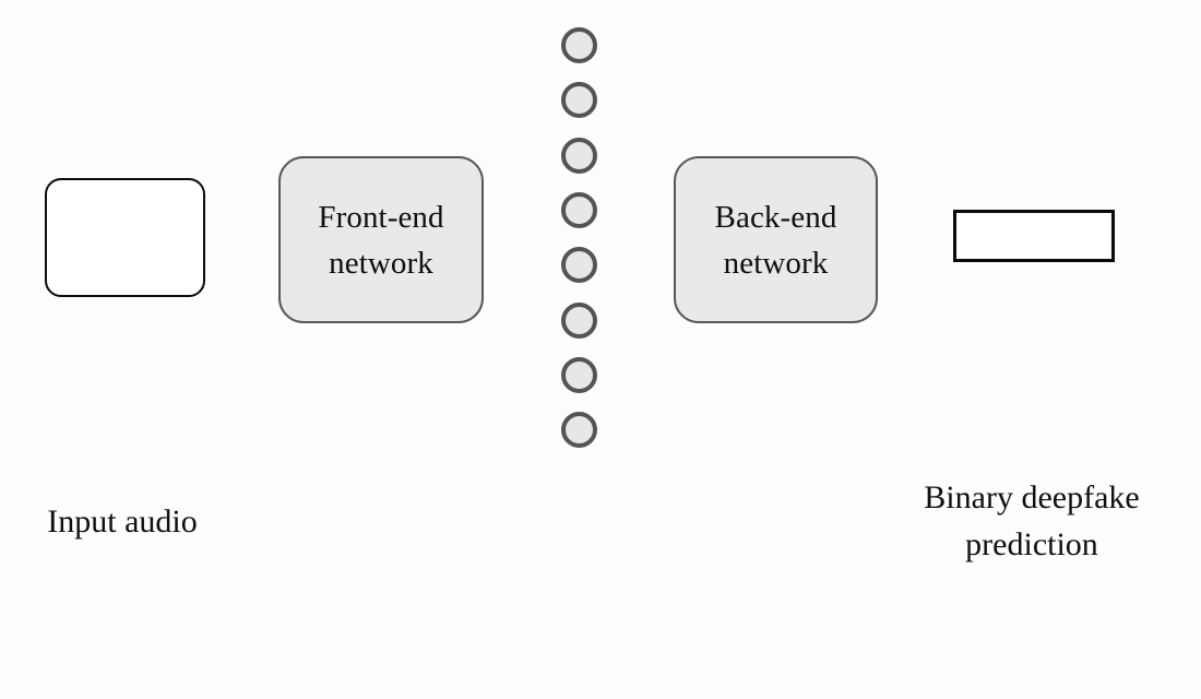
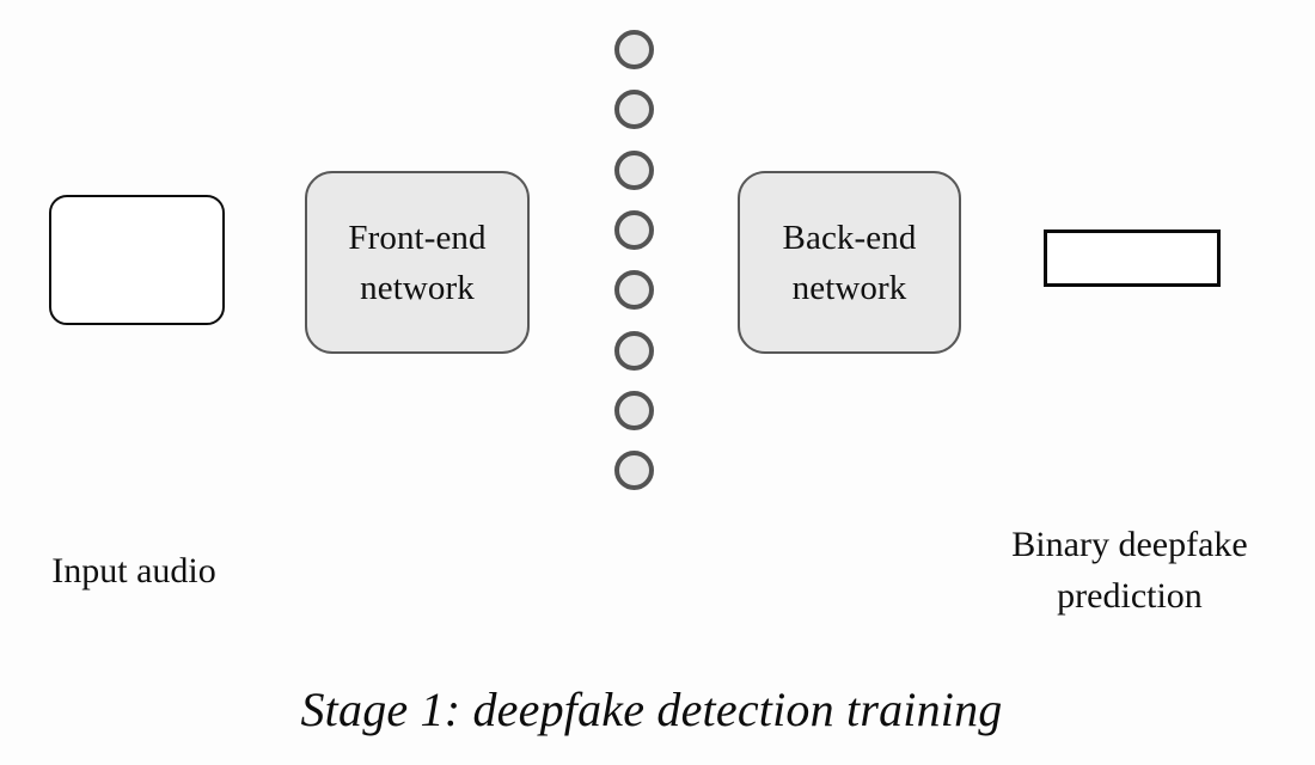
  Front-end
  network
  Back-end
  network
  Input audio
  Binary deepfake
  prediction
+ Stage 1: deepfake detection training
